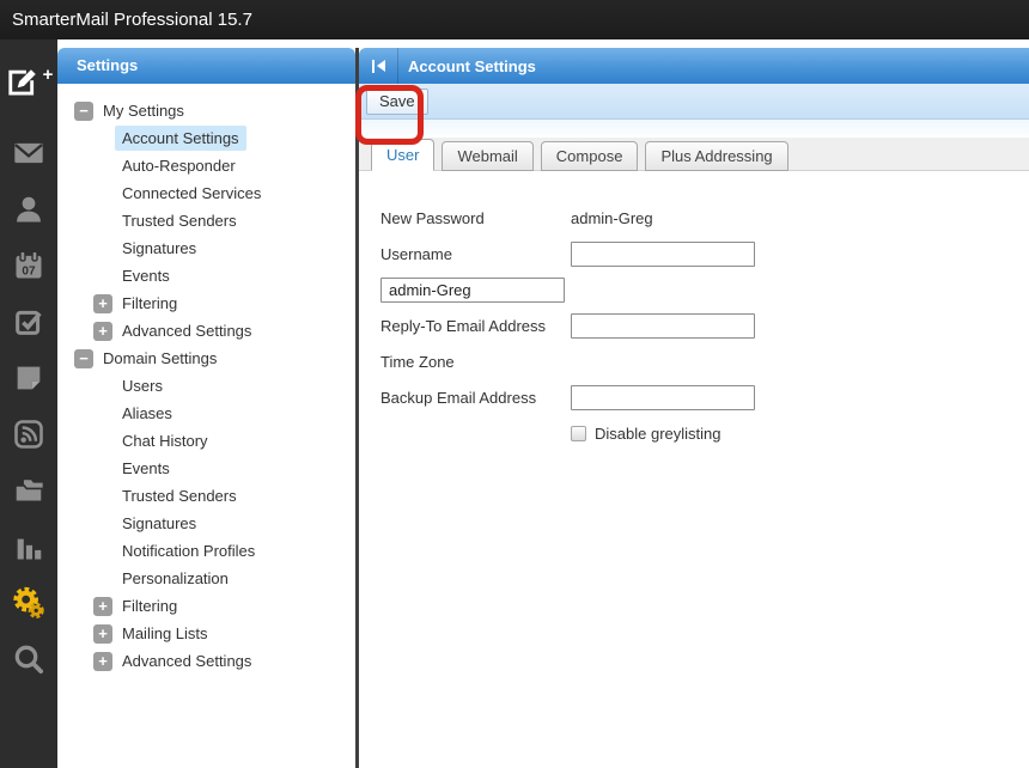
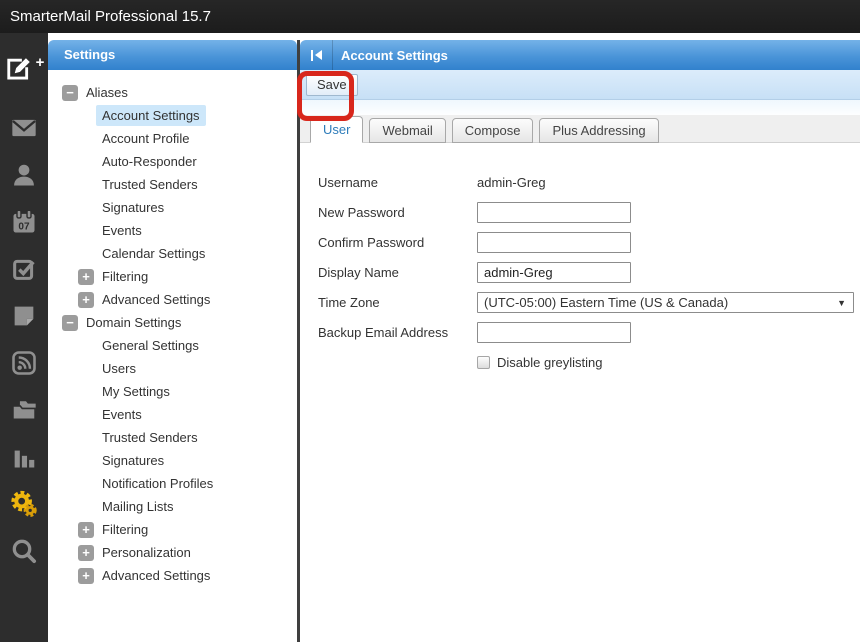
  SmarterMail Professional 15.7
  +
  07
  Settings
  −
- My Settings
+ Aliases
  Account Settings
+ Account Profile
  Auto-Responder
- Connected Services
  Trusted Senders
  Signatures
  Events
+ Calendar Settings
  +
  Filtering
  +
  Advanced Settings
  −
  Domain Settings
+ General Settings
  Users
- Aliases
+ My Settings
- Chat History
  Events
  Trusted Senders
  Signatures
  Notification Profiles
- Personalization
+ Mailing Lists
  +
  Filtering
  +
- Mailing Lists
+ Personalization
  +
  Advanced Settings
  Account Settings
  Save
  User
  Webmail
  Compose
  Plus Addressing
- New Password
+ Username
  admin-Greg
- Username
+ New Password
+ Confirm Password
+ Display Name
  admin-Greg
- Reply-To Email Address
  Time Zone
+ (UTC-05:00) Eastern Time (US & Canada)
+ ▼
  Backup Email Address
  Disable greylisting
